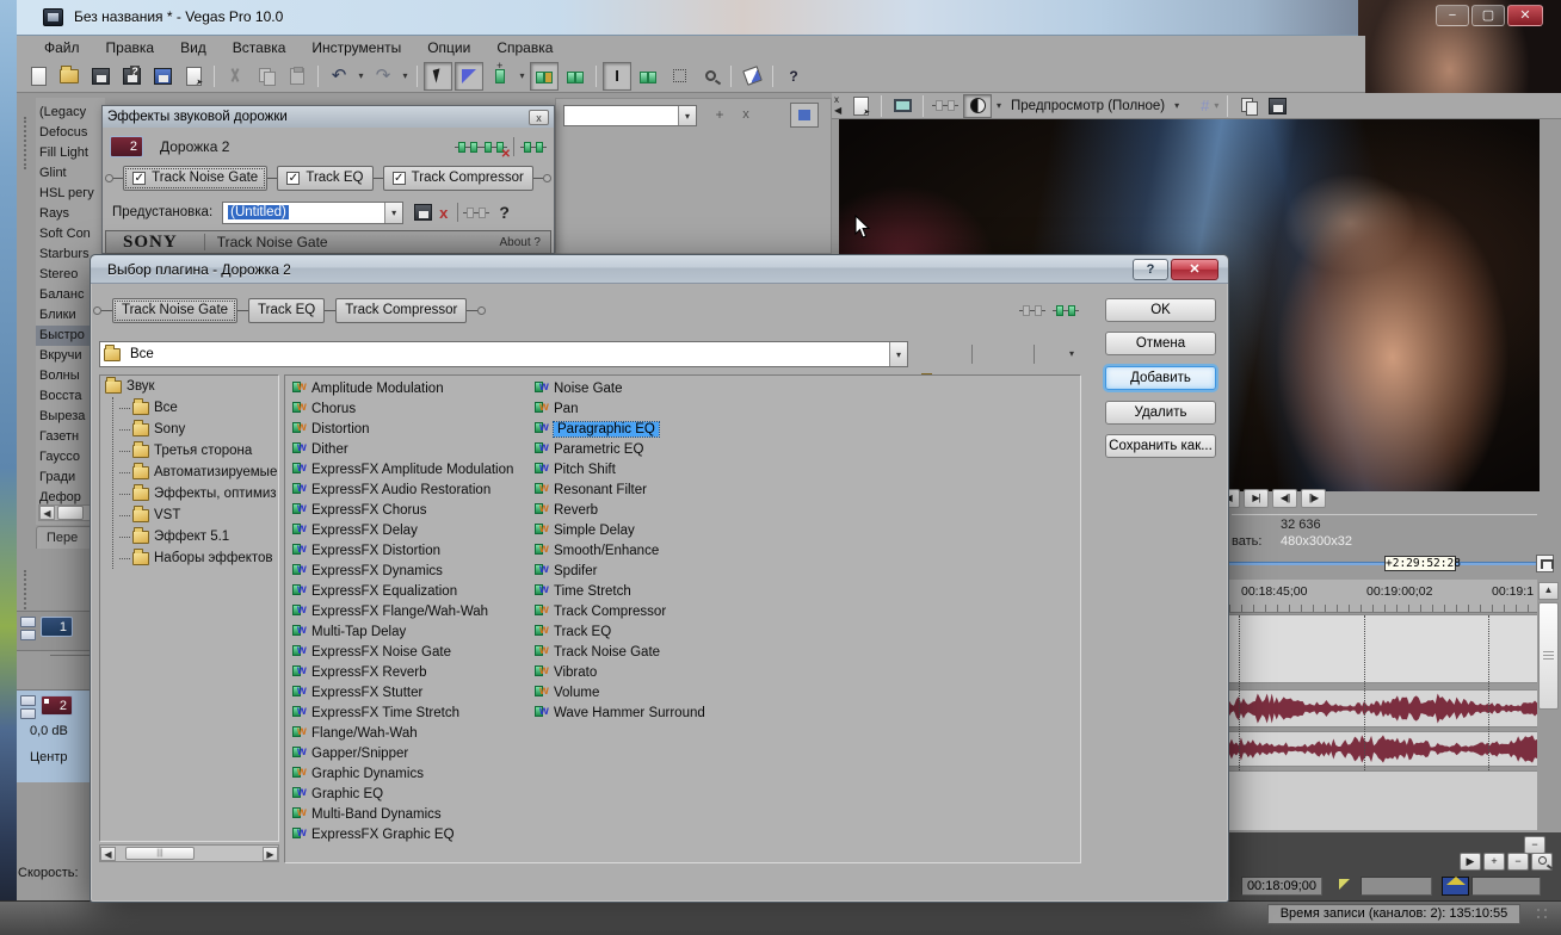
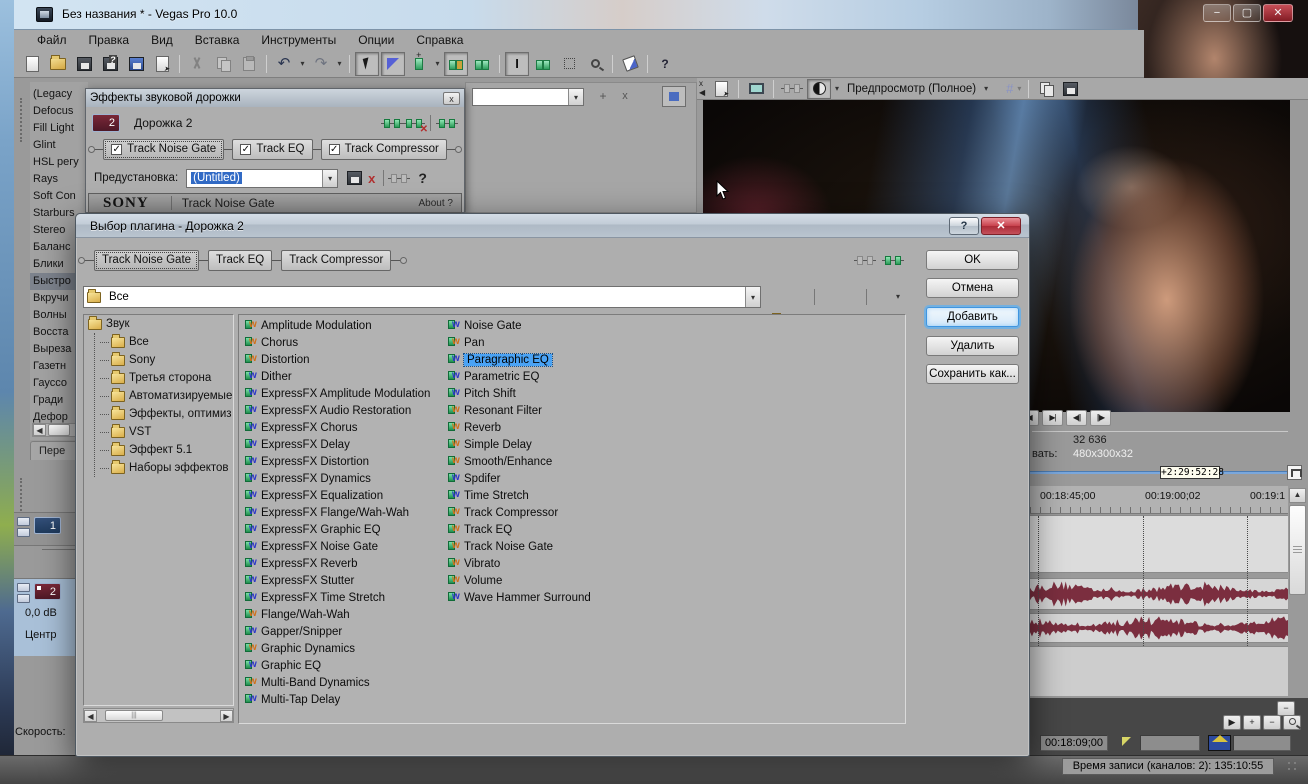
  Без названия * - Vegas Pro 10.0
  −
  ▢
  ✕
  Файл
  Правка
  Вид
  Вставка
  Инструменты
  Опции
  Справка
  ↶
  ▾
  ↷
  ▾
  ▾
  I
  ?
  (Legacy
  Defocus
  Fill Light
  Glint
  HSL регу
  Rays
  Soft Con
  Starburs
  Stereo
  Баланс
  Блики
  Быстро
  Вкручи
  Волны
  Восста
  Выреза
  Газетн
  Гауссо
  Гради
  Дефор
  ◀
  Пере
  ▾
  +
  x
  1
  2
  0,0 dB
  Центр
  Скорость:
  ▾
  Предпросмотр (Полное)
  ▾
  #
  ▾
  x
  ◀
  ▶|
  ◀||
  ||▶
  32 636
  вать:
  480x300x32
  +2:29:52:28
  00:18:45;00
  00:19:00;02
  00:19:1
  ▲
  −
  ▶
  +
  −
  00:18:09;00
  Время записи (каналов: 2): 135:10:55
  Эффекты звуковой дорожки
  x
  2
  Дорожка 2
  ✓
  Track Noise Gate
  ✓
  Track EQ
  ✓
  Track Compressor
  Предустановка:
  (Untitled)
  ▾
  x
  ?
  SONY
  Track Noise Gate
  About ?
  Выбор плагина - Дорожка 2
  ?
  ✕
  Track Noise Gate
  Track EQ
  Track Compressor
  Все
  ▾
  ▾
  Звук
  Все
  Sony
  Третья сторона
  Автоматизируемые
  Эффекты, оптимиз
  VST
  Эффект 5.1
  Наборы эффектов
  ◀
  ▶
  Amplitude Modulation
  Chorus
  Distortion
  Dither
  ExpressFX Amplitude Modulation
  ExpressFX Audio Restoration
  ExpressFX Chorus
  ExpressFX Delay
  ExpressFX Distortion
  ExpressFX Dynamics
  ExpressFX Equalization
  ExpressFX Flange/Wah-Wah
- Multi-Tap Delay
+ ExpressFX Graphic EQ
  ExpressFX Noise Gate
  ExpressFX Reverb
  ExpressFX Stutter
  ExpressFX Time Stretch
  Flange/Wah-Wah
  Gapper/Snipper
  Graphic Dynamics
  Graphic EQ
  Multi-Band Dynamics
- ExpressFX Graphic EQ
+ Multi-Tap Delay
  Noise Gate
  Pan
  Paragraphic EQ
  Parametric EQ
  Pitch Shift
  Resonant Filter
  Reverb
  Simple Delay
  Smooth/Enhance
  Spdifer
  Time Stretch
  Track Compressor
  Track EQ
  Track Noise Gate
  Vibrato
  Volume
  Wave Hammer Surround
  OK
  Отмена
  Добавить
  Удалить
  Сохранить как...
